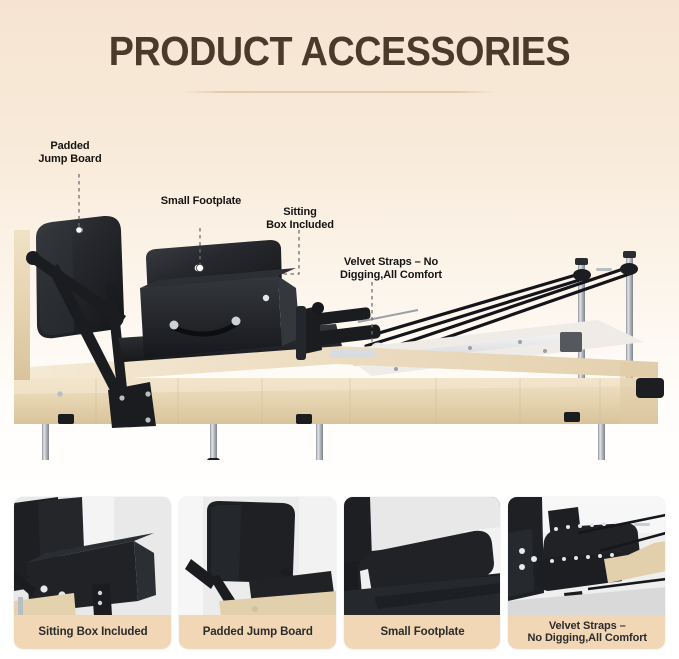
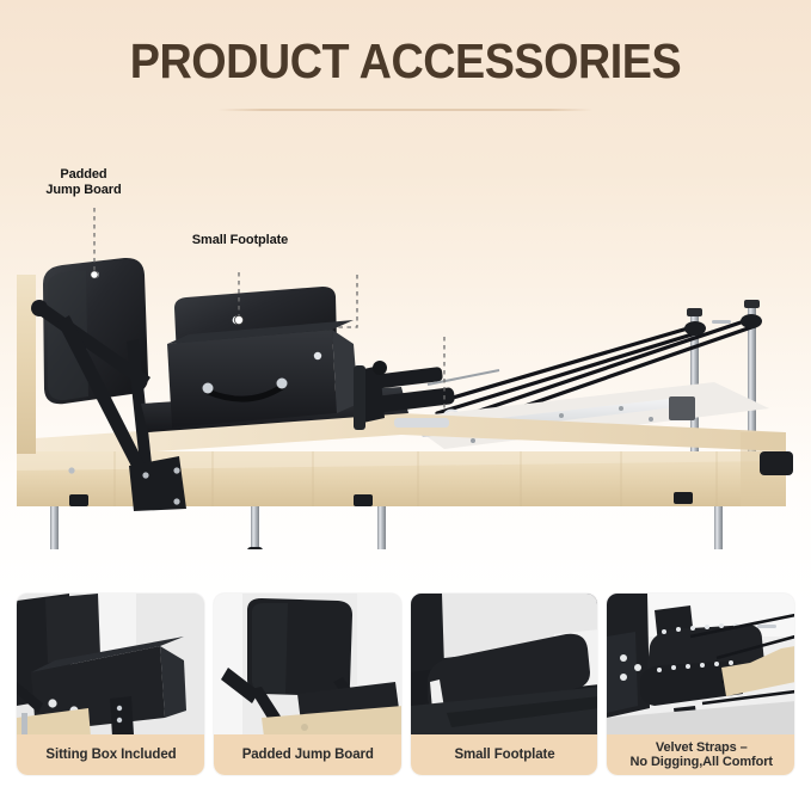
  PRODUCT ACCESSORIES
  Padded
  Jump Board
  Small Footplate
- Sitting
- Box Included
- Velvet Straps – No
- Digging,All Comfort
  Sitting Box Included
  Padded Jump Board
  Small Footplate
  Velvet Straps –
  No Digging,All Comfort
